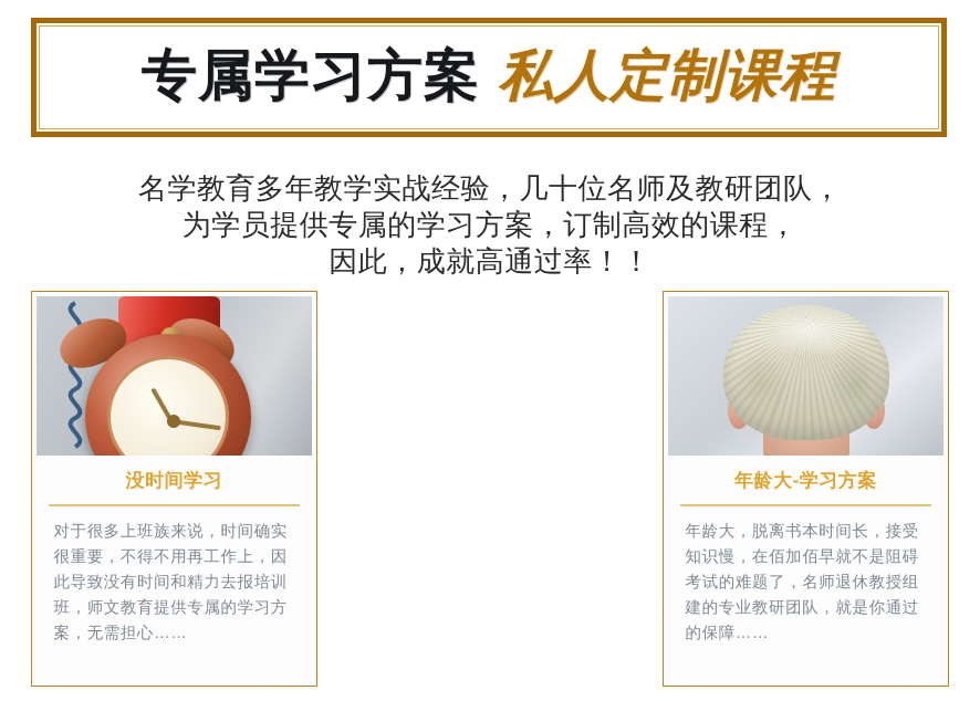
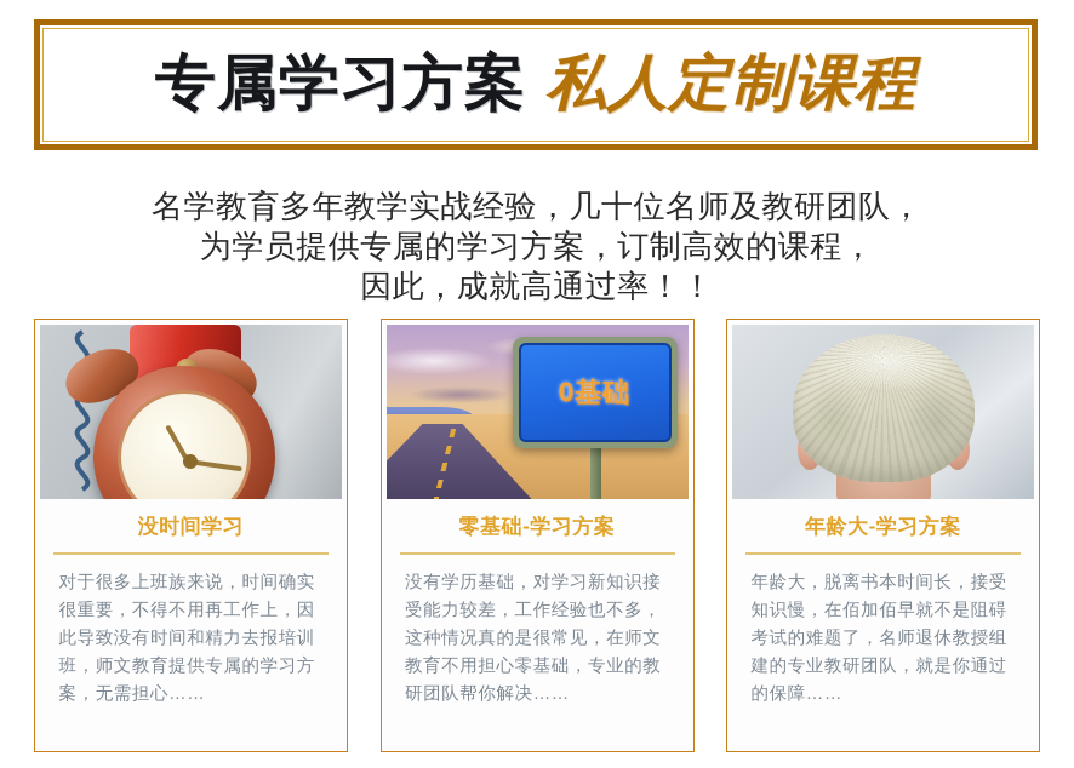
  专属学习方案 私人定制课程
  名学教育多年教学实战经验，几十位名师及教研团队，
  为学员提供专属的学习方案，订制高效的课程，
  因此，成就高通过率！！
  没时间学习
  对于很多上班族来说，时间确实很重要，不得不用再工作上，因此导致没有时间和精力去报培训班，师文教育提供专属的学习方案，无需担心……
+ 0基础
+ 零基础-学习方案
+ 没有学历基础，对学习新知识接受能力较差，工作经验也不多，这种情况真的是很常见，在师文教育不用担心零基础，专业的教研团队帮你解决……
  年龄大-学习方案
  年龄大，脱离书本时间长，接受知识慢，在佰加佰早就不是阻碍考试的难题了，名师退休教授组建的专业教研团队，就是你通过的保障……
